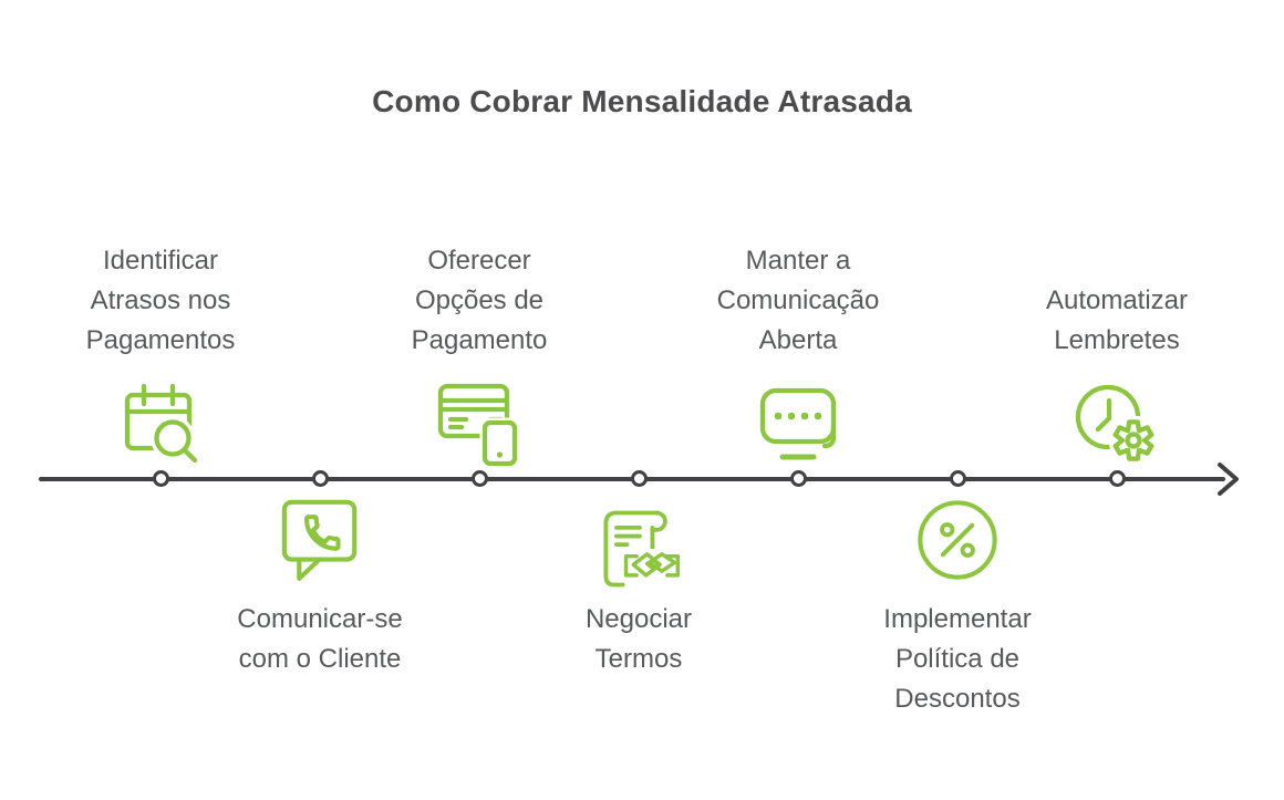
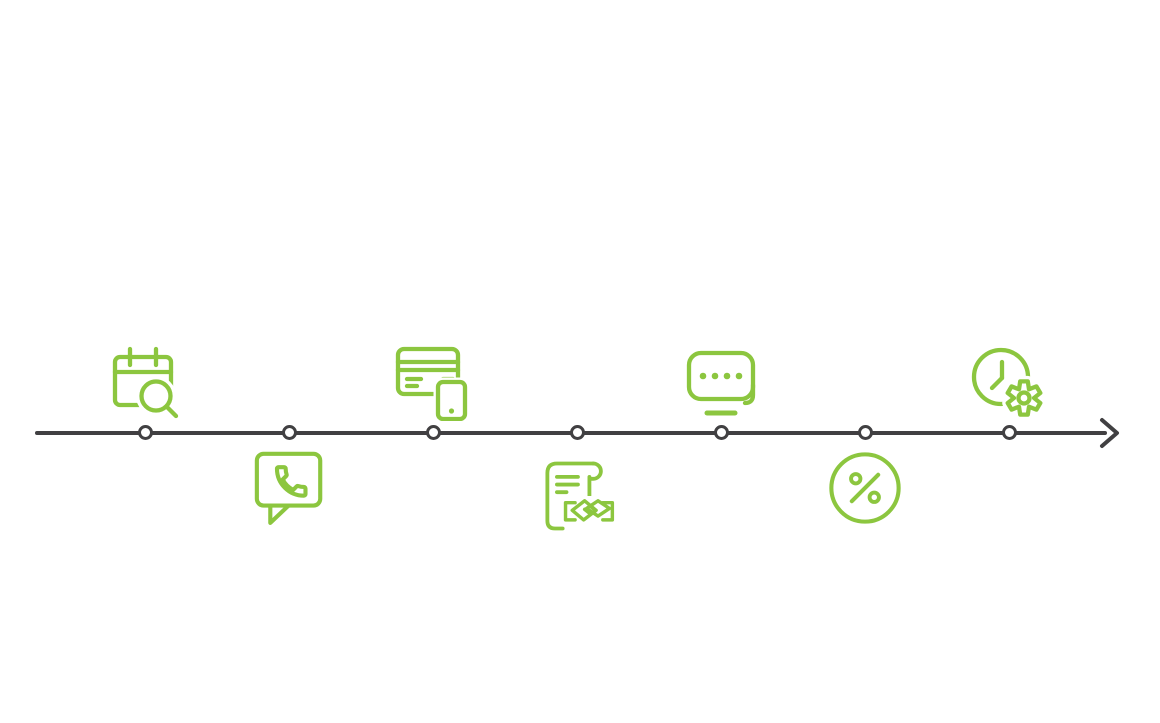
- Como Cobrar Mensalidade Atrasada
- Identificar
- Atrasos nos
- Pagamentos
- Comunicar-se
- com o Cliente
- Oferecer
- Opções de
- Pagamento
- Negociar
- Termos
- Manter a
- Comunicação
- Aberta
- Implementar
- Política de
- Descontos
- Automatizar
- Lembretes
